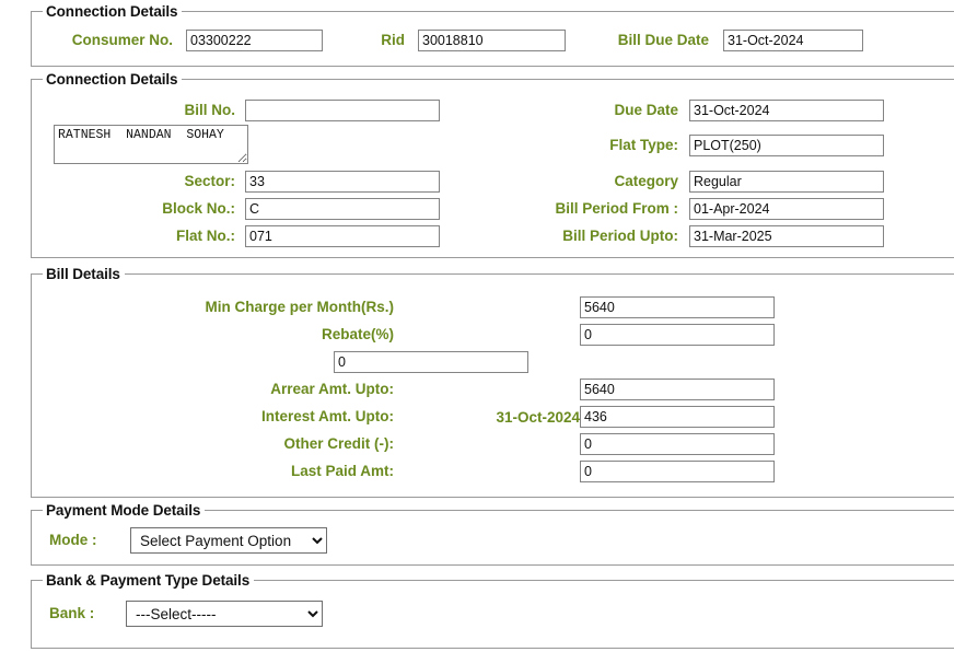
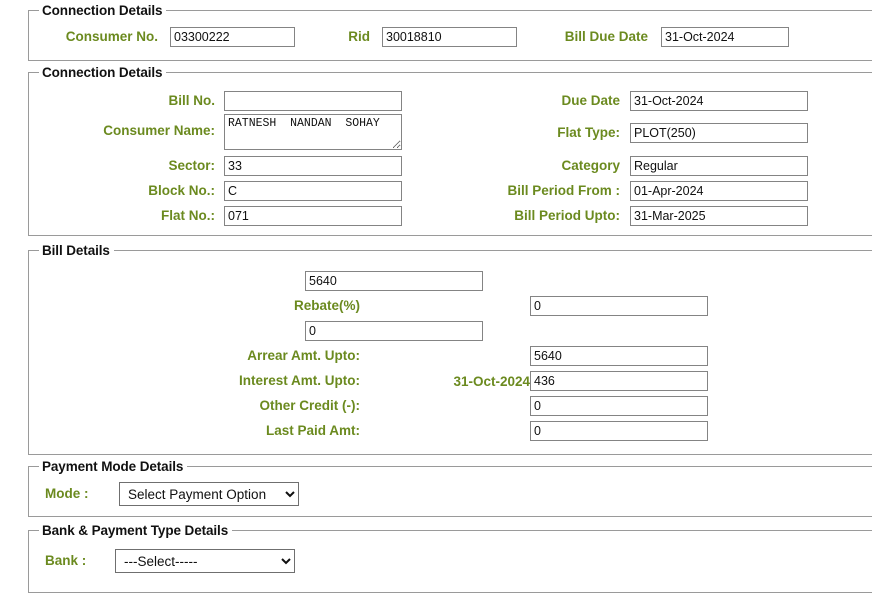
  Connection Details
  Consumer No.
  03300222
  Rid
  30018810
  Bill Due Date
  31-Oct-2024
  Connection Details
  Bill No.
+ Consumer Name:
  RATNESH NANDAN SOHAY
  Sector:
  33
  Block No.:
  C
  Flat No.:
  071
  Due Date
  31-Oct-2024
  Flat Type:
  PLOT(250)
  Category
  Regular
  Bill Period From :
  01-Apr-2024
  Bill Period Upto:
  31-Mar-2025
  Bill Details
- Min Charge per Month(Rs.)
  5640
  Rebate(%)
  0
  0
  Arrear Amt. Upto:
  5640
  Interest Amt. Upto:
  31-Oct-2024
  436
  Other Credit (-):
  0
  Last Paid Amt:
  0
  Payment Mode Details
  Mode :
  Select Payment Option
  Bank & Payment Type Details
  Bank :
  ---Select-----
